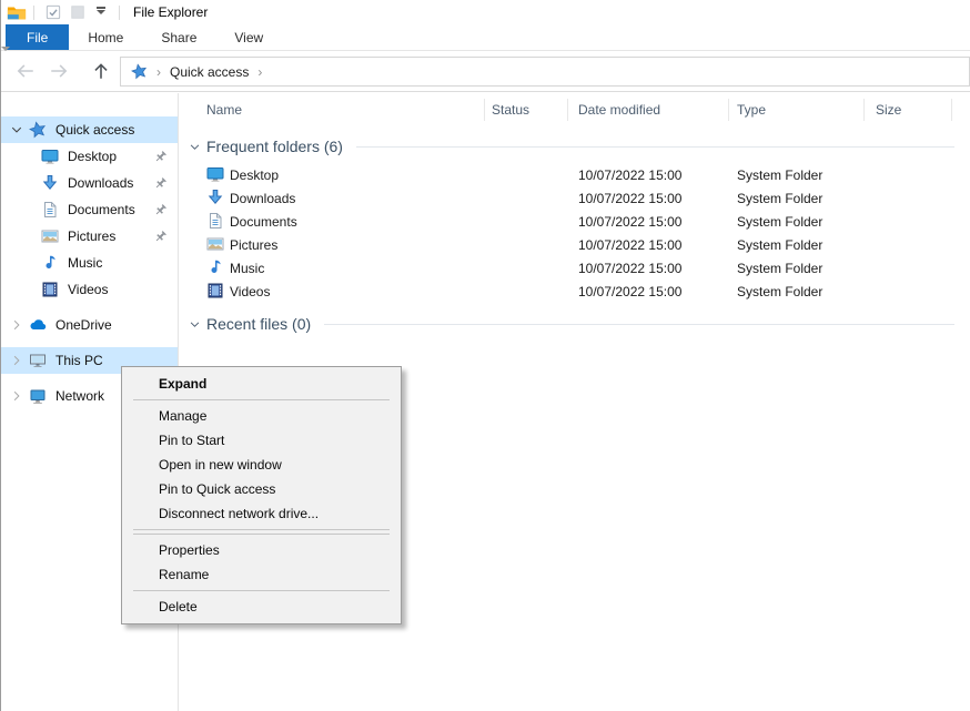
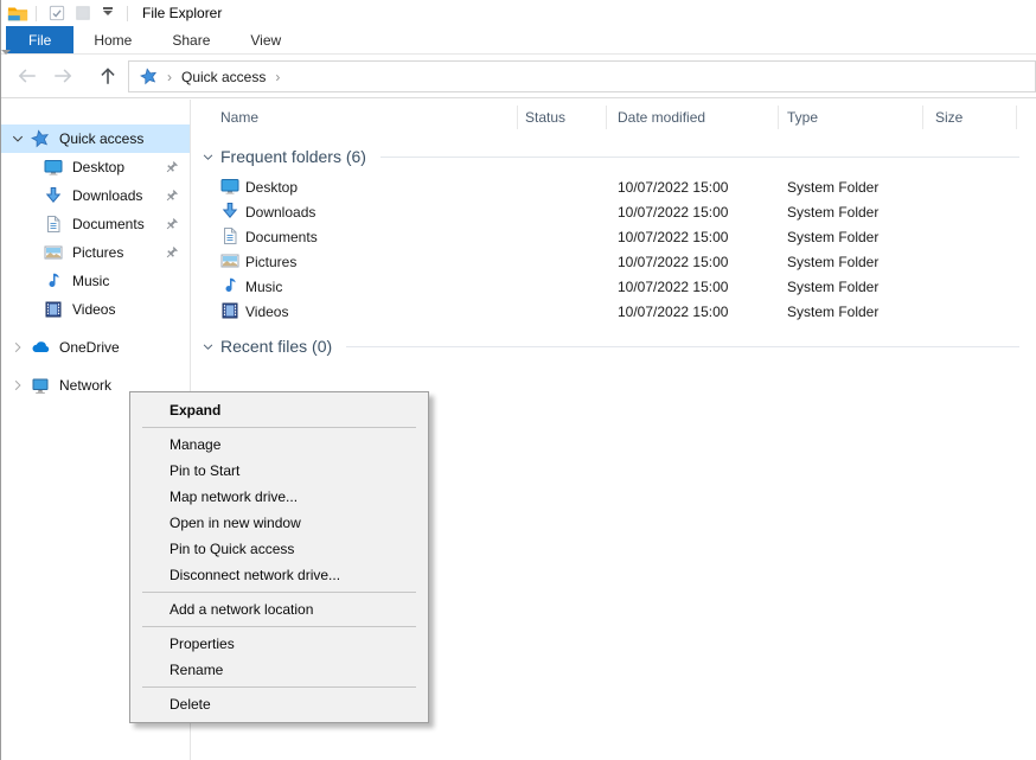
  File Explorer
  File
  Home
  Share
  View
  ›
  Quick access
  ›
  Quick access
  Desktop
  Downloads
  Documents
  Pictures
  Music
  Videos
  OneDrive
- This PC
  Network
  Name
  Status
  Date modified
  Type
  Size
  Frequent folders (6)
  Desktop
  10/07/2022 15:00
  System Folder
  Downloads
  10/07/2022 15:00
  System Folder
  Documents
  10/07/2022 15:00
  System Folder
  Pictures
  10/07/2022 15:00
  System Folder
  Music
  10/07/2022 15:00
  System Folder
  Videos
  10/07/2022 15:00
  System Folder
  Recent files (0)
  Expand
  Manage
  Pin to Start
+ Map network drive...
  Open in new window
  Pin to Quick access
  Disconnect network drive...
+ Add a network location
  Properties
  Rename
  Delete
